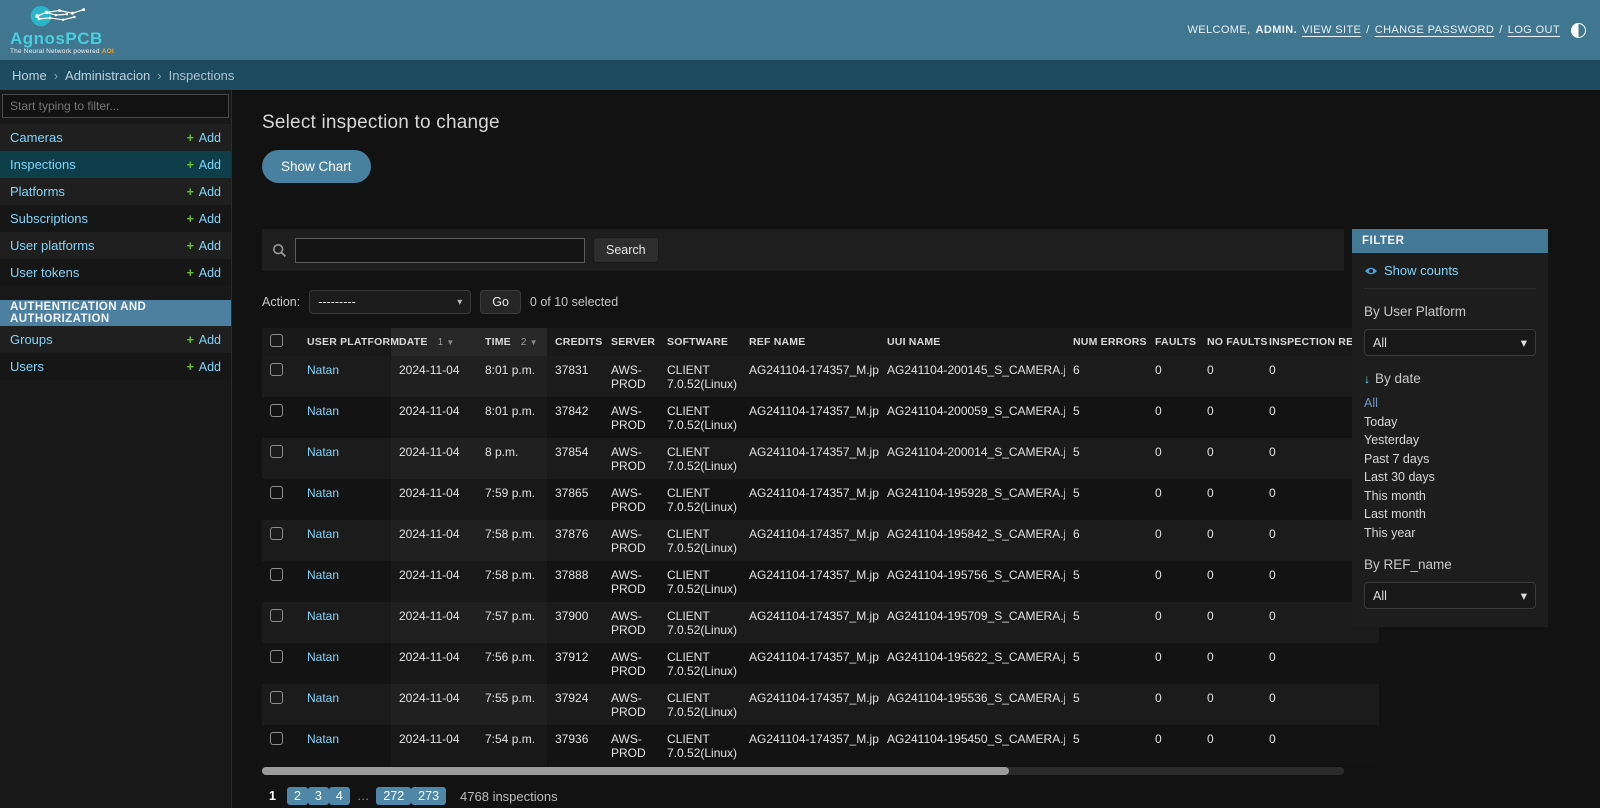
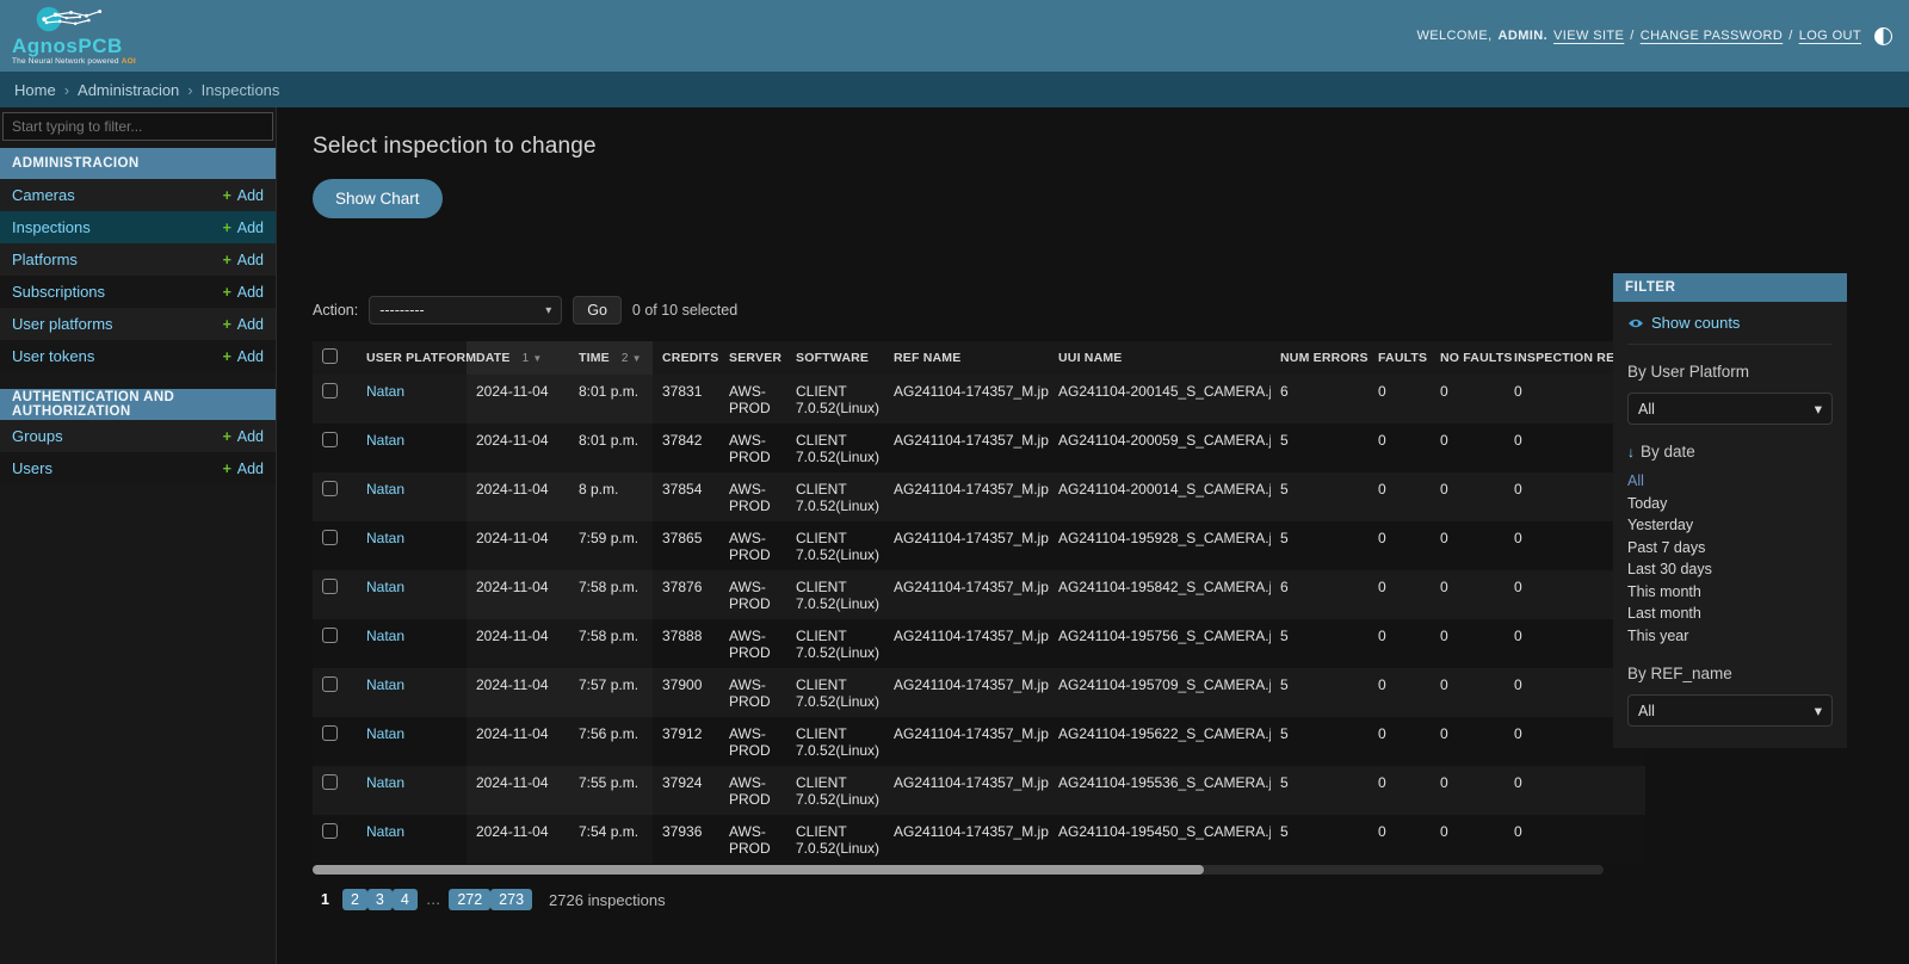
  AgnosPCB
  WELCOME,
  ADMIN.
  VIEW SITE
  /
  CHANGE PASSWORD
  /
  LOG OUT
  Home
  ›
  Administracion
  ›
  Inspections
  Start typing to filter...
+ ADMINISTRACION
  Cameras
  + Add
  Inspections
  + Add
  Platforms
  + Add
  Subscriptions
  + Add
  User platforms
  + Add
  User tokens
  + Add
  AUTHENTICATION AND AUTHORIZATION
  Groups
  + Add
  Users
  + Add
  Select inspection to change
  Show Chart
- Search
  Action:
  ---------
  ▾
  Go
  0 of 10 selected
  	USER PLATFORM	DATE 1 ▼	TIME 2 ▼	CREDITS	SERVER	SOFTWARE	REF NAME	UUI NAME	NUM ERRORS	FAULTS	NO FAULTS	INSPECTION RE
  	Natan	2024-11-04	8:01 p.m.	37831	AWS-PROD	CLIENT 7.0.52(Linux)	AG241104-174357_M.jp	AG241104-200145_S_CAMERA.j	6	0	0	0
  	Natan	2024-11-04	8:01 p.m.	37842	AWS-PROD	CLIENT 7.0.52(Linux)	AG241104-174357_M.jp	AG241104-200059_S_CAMERA.j	5	0	0	0
  	Natan	2024-11-04	8 p.m.	37854	AWS-PROD	CLIENT 7.0.52(Linux)	AG241104-174357_M.jp	AG241104-200014_S_CAMERA.j	5	0	0	0
  	Natan	2024-11-04	7:59 p.m.	37865	AWS-PROD	CLIENT 7.0.52(Linux)	AG241104-174357_M.jp	AG241104-195928_S_CAMERA.j	5	0	0	0
  	Natan	2024-11-04	7:58 p.m.	37876	AWS-PROD	CLIENT 7.0.52(Linux)	AG241104-174357_M.jp	AG241104-195842_S_CAMERA.j	6	0	0	0
  	Natan	2024-11-04	7:58 p.m.	37888	AWS-PROD	CLIENT 7.0.52(Linux)	AG241104-174357_M.jp	AG241104-195756_S_CAMERA.j	5	0	0	0
  	Natan	2024-11-04	7:57 p.m.	37900	AWS-PROD	CLIENT 7.0.52(Linux)	AG241104-174357_M.jp	AG241104-195709_S_CAMERA.j	5	0	0	0
  	Natan	2024-11-04	7:56 p.m.	37912	AWS-PROD	CLIENT 7.0.52(Linux)	AG241104-174357_M.jp	AG241104-195622_S_CAMERA.j	5	0	0	0
  	Natan	2024-11-04	7:55 p.m.	37924	AWS-PROD	CLIENT 7.0.52(Linux)	AG241104-174357_M.jp	AG241104-195536_S_CAMERA.j	5	0	0	0
  	Natan	2024-11-04	7:54 p.m.	37936	AWS-PROD	CLIENT 7.0.52(Linux)	AG241104-174357_M.jp	AG241104-195450_S_CAMERA.j	5	0	0	0
  1
  2 3 4
  …
  272 273
- 4768 inspections
+ 2726 inspections
  FILTER
  Show counts
  By User Platform
  All
  ▾
  ↓
  By date
  All
  Today
  Yesterday
  Past 7 days
  Last 30 days
  This month
  Last month
  This year
  By REF_name
  All
  ▾
